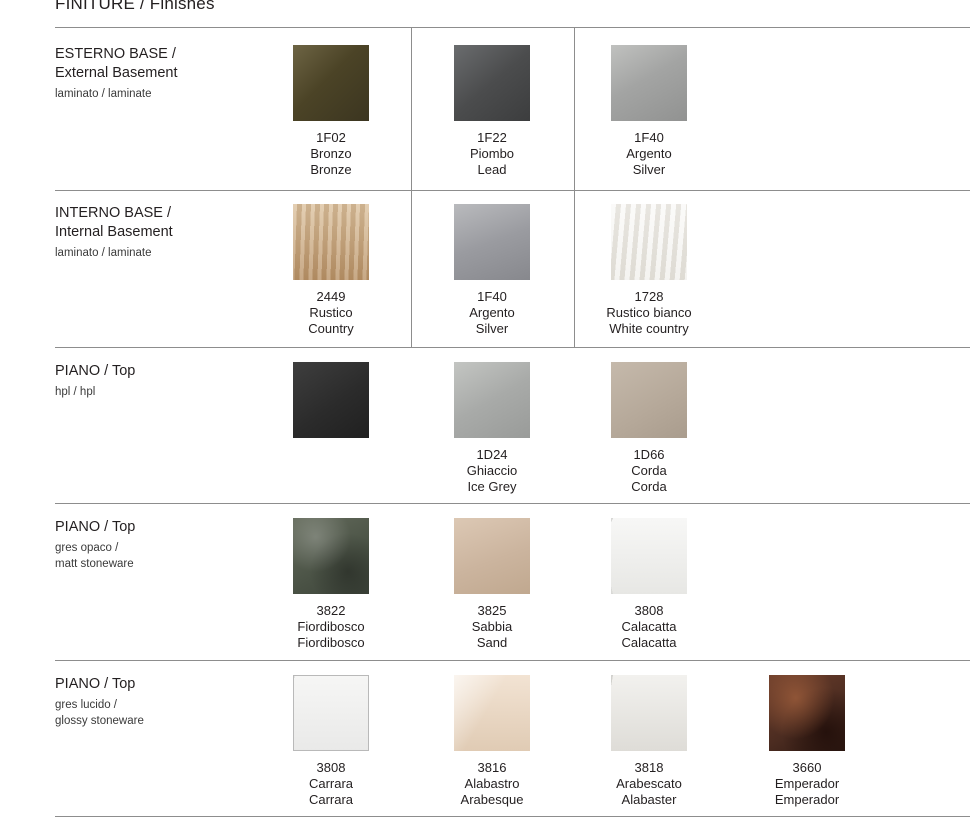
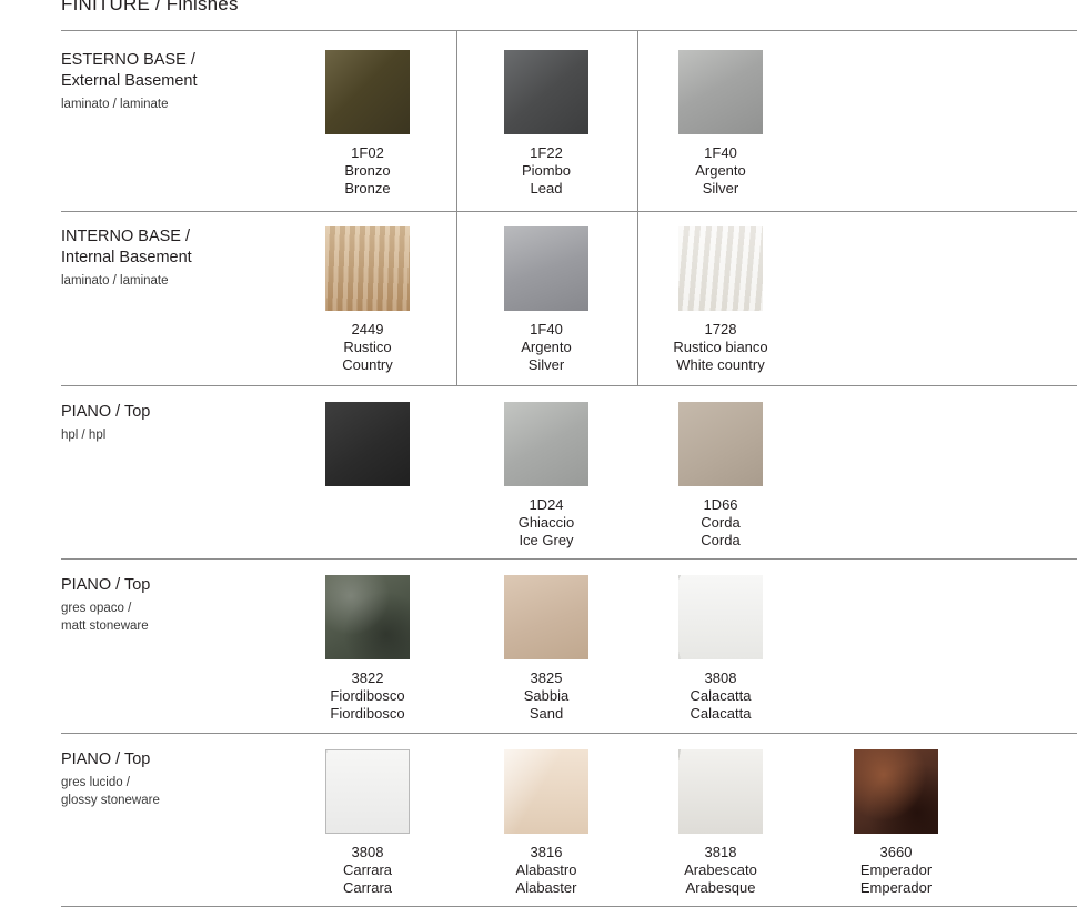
  FINITURE / Finishes
  ESTERNO BASE /
  External Basement
  laminato / laminate
  1F02
  Bronzo
  Bronze
  1F22
  Piombo
  Lead
  1F40
  Argento
  Silver
  INTERNO BASE /
  Internal Basement
  laminato / laminate
  2449
  Rustico
  Country
  1F40
  Argento
  Silver
  1728
  Rustico bianco
  White country
  PIANO / Top
  hpl / hpl
  1D24
  Ghiaccio
  Ice Grey
  1D66
  Corda
  Corda
  PIANO / Top
  gres opaco /
  matt stoneware
  3822
  Fiordibosco
  Fiordibosco
  3825
  Sabbia
  Sand
  3808
  Calacatta
  Calacatta
  PIANO / Top
  gres lucido /
  glossy stoneware
  3808
  Carrara
  Carrara
  3816
  Alabastro
- Arabesque
+ Alabaster
  3818
  Arabescato
- Alabaster
+ Arabesque
  3660
  Emperador
  Emperador
